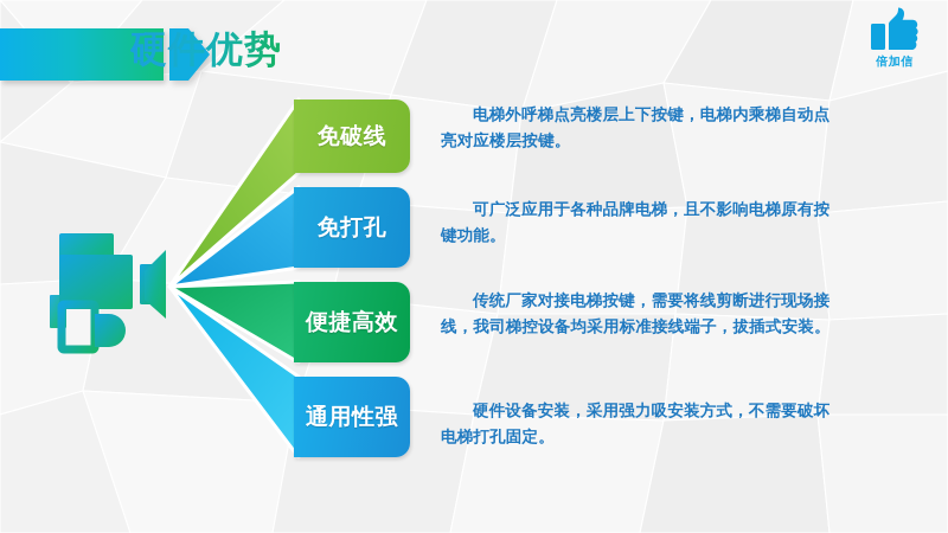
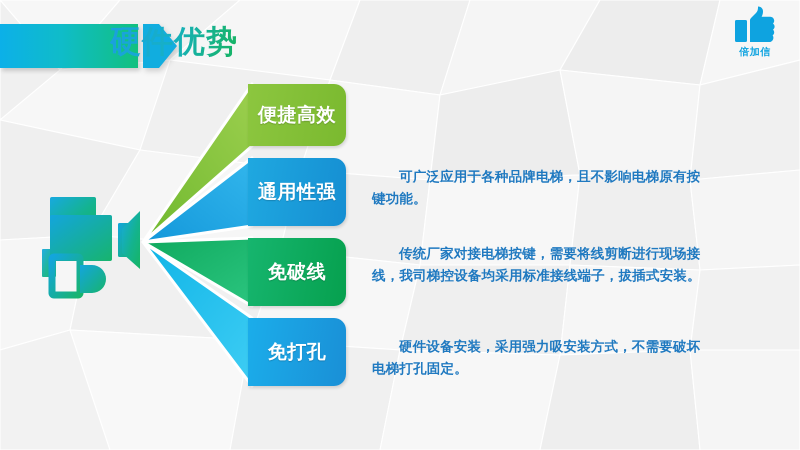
  硬件优势
  倍加信
- 免破线
+ 便捷高效
- 免打孔
+ 通用性强
- 便捷高效
+ 免破线
- 通用性强
+ 免打孔
- 电梯外呼梯点亮楼层上下按键，电梯内乘梯自动点亮对应楼层按键。
  可广泛应用于各种品牌电梯，且不影响电梯原有按键功能。
  传统厂家对接电梯按键，需要将线剪断进行现场接线，我司梯控设备均采用标准接线端子，拔插式安装。
  硬件设备安装，采用强力吸安装方式，不需要破坏电梯打孔固定。
